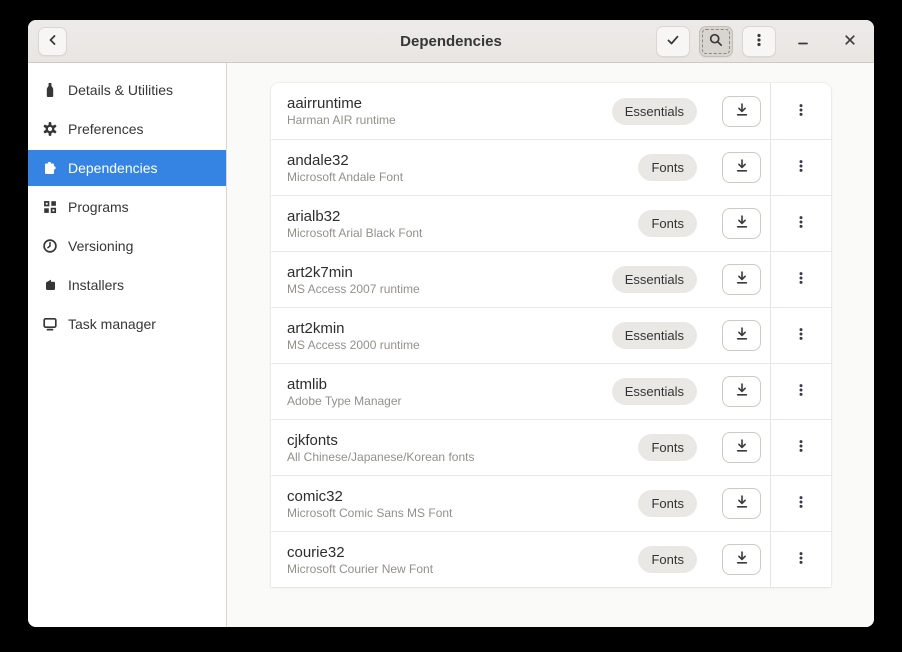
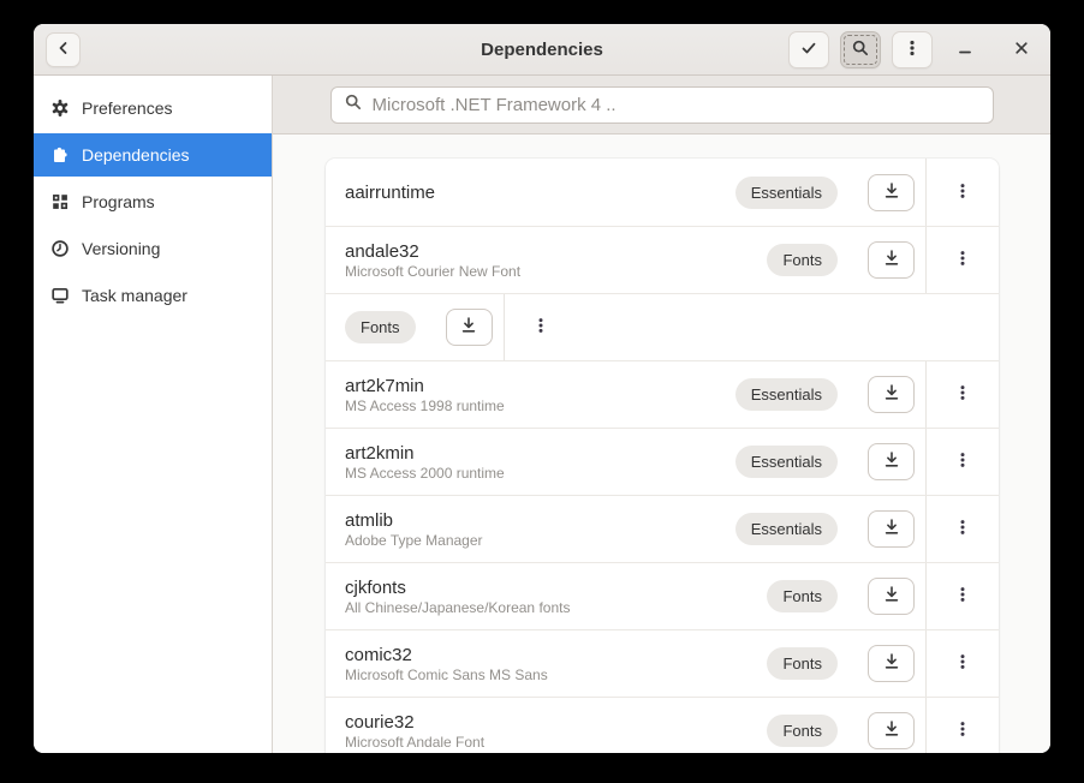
  Dependencies
- Details & Utilities
  Preferences
  Dependencies
  Programs
  Versioning
- Installers
  Task manager
+ Microsoft .NET Framework 4 ..
  aairruntime
- Harman AIR runtime
  Essentials
  andale32
- Microsoft Andale Font
+ Microsoft Courier New Font
  Fonts
- arialb32
- Microsoft Arial Black Font
  Fonts
  art2k7min
- MS Access 2007 runtime
+ MS Access 1998 runtime
  Essentials
  art2kmin
  MS Access 2000 runtime
  Essentials
  atmlib
  Adobe Type Manager
  Essentials
  cjkfonts
  All Chinese/Japanese/Korean fonts
  Fonts
  comic32
- Microsoft Comic Sans MS Font
+ Microsoft Comic Sans MS Sans
  Fonts
  courie32
- Microsoft Courier New Font
+ Microsoft Andale Font
  Fonts
